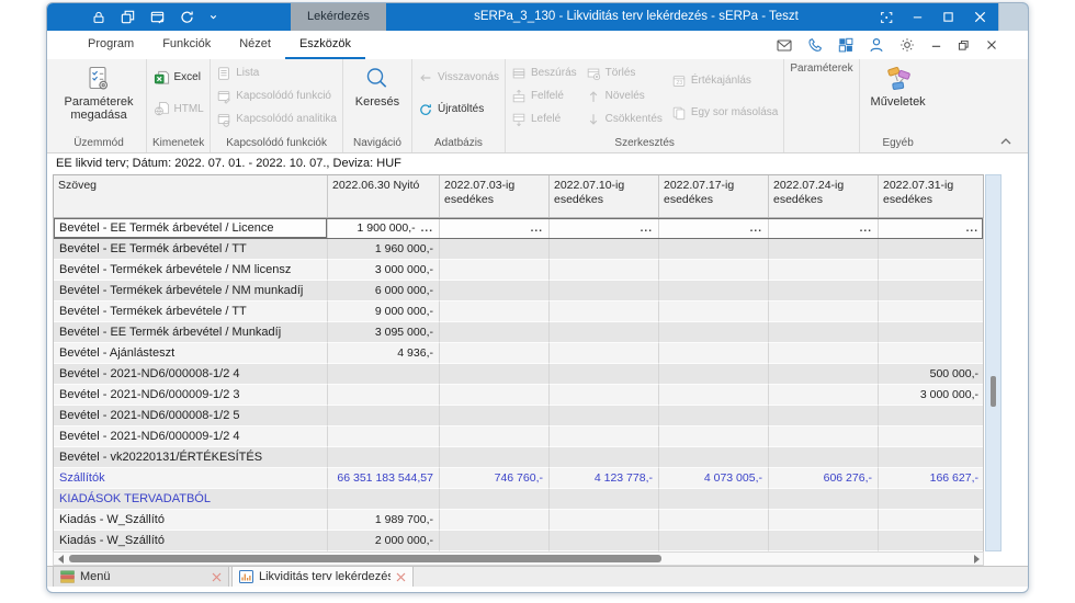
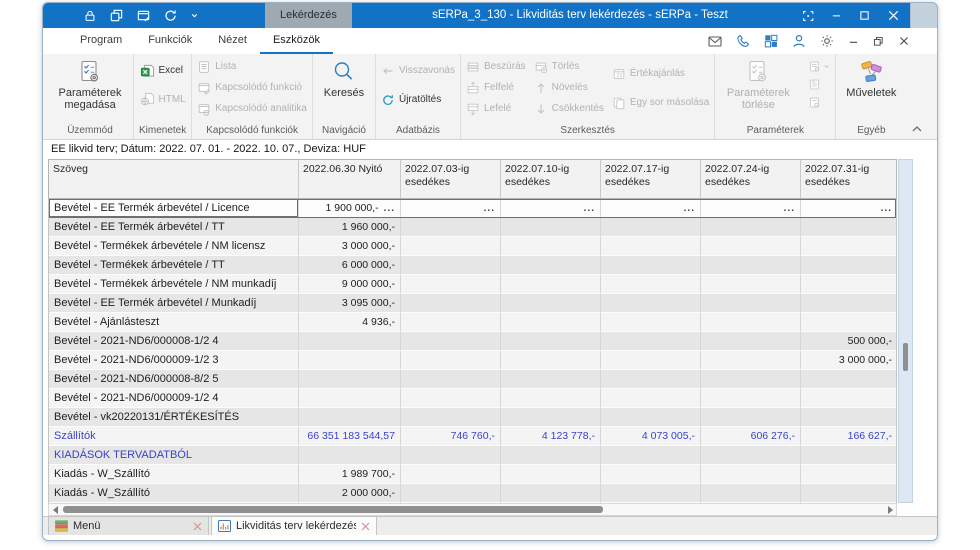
  Lekérdezés
  sERPa_3_130 - Likviditás terv lekérdezés - sERPa - Teszt
  Program
  Funkciók
  Nézet
  Eszközök
  Paraméterek megadása
  Üzemmód
  Excel
  HTML
  Kimenetek
  Lista
  Kapcsolódó funkció
  Kapcsolódó analitika
  Kapcsolódó funkciók
  Keresés
  Navigáció
  Visszavonás
  Újratöltés
  Adatbázis
  Beszúrás
  Felfelé
  Lefelé
  Törlés
  Növelés
  Csökkentés
  Értékajánlás
  Egy sor másolása
  Szerkesztés
+ Paraméterek törlése
  Paraméterek
  Műveletek
  Egyéb
  EE likvid terv; Dátum: 2022. 07. 01. - 2022. 10. 07., Deviza: HUF
  Szöveg
  2022.06.30 Nyitó
  2022.07.03-ig esedékes
  2022.07.10-ig esedékes
  2022.07.17-ig esedékes
  2022.07.24-ig esedékes
  2022.07.31-ig esedékes
  Bevétel - EE Termék árbevétel / Licence
  1 900 000,-
  ...
  ...
  ...
  ...
  ...
  ...
  Bevétel - EE Termék árbevétel / TT
  1 960 000,-
  Bevétel - Termékek árbevétele / NM licensz
  3 000 000,-
- Bevétel - Termékek árbevétele / NM munkadíj
+ Bevétel - Termékek árbevétele / TT
  6 000 000,-
- Bevétel - Termékek árbevétele / TT
+ Bevétel - Termékek árbevétele / NM munkadíj
  9 000 000,-
  Bevétel - EE Termék árbevétel / Munkadíj
  3 095 000,-
  Bevétel - Ajánlásteszt
  4 936,-
  Bevétel - 2021-ND6/000008-1/2 4
  500 000,-
  Bevétel - 2021-ND6/000009-1/2 3
  3 000 000,-
- Bevétel - 2021-ND6/000008-1/2 5
+ Bevétel - 2021-ND6/000008-8/2 5
  Bevétel - 2021-ND6/000009-1/2 4
  Bevétel - vk20220131/ÉRTÉKESÍTÉS
  Szállítók
  66 351 183 544,57
  746 760,-
  4 123 778,-
  4 073 005,-
  606 276,-
  166 627,-
  KIADÁSOK TERVADATBÓL
  Kiadás - W_Szállító
  1 989 700,-
  Kiadás - W_Szállító
  2 000 000,-
  Menü
  Likviditás terv lekérdezé
